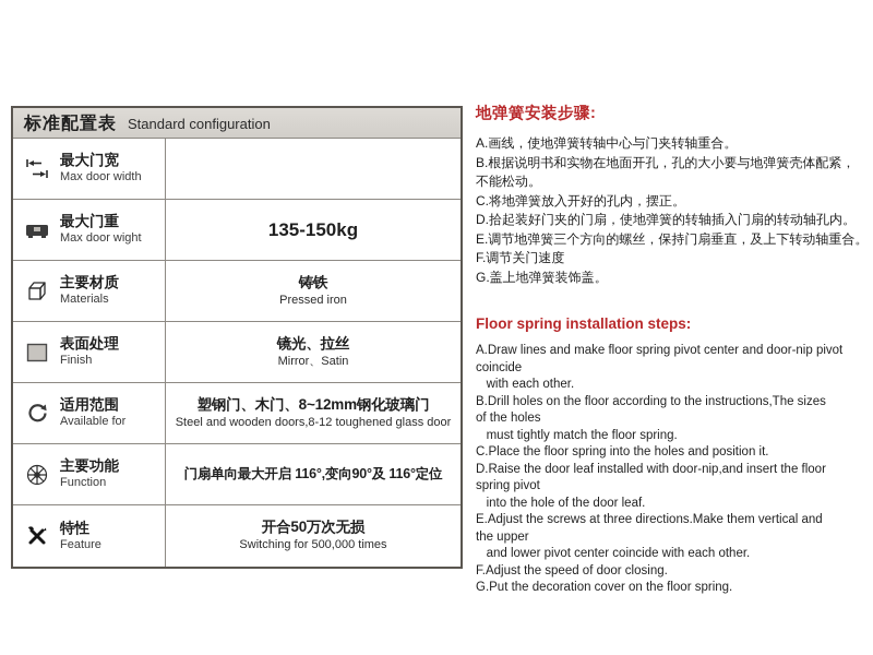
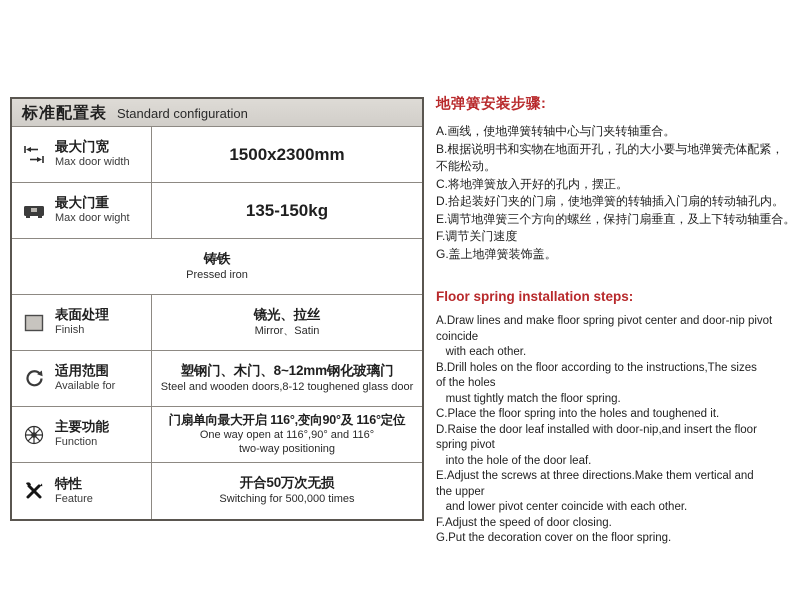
  标准配置表
  Standard configuration
  最大门宽
  Max door width
+ 1500x2300mm
  最大门重
  Max door wight
  135-150kg
- 主要材质
- Materials
  铸铁
  Pressed iron
  表面处理
  Finish
  镜光、拉丝
  Mirror、Satin
  适用范围
  Available for
  塑钢门、木门、8~12mm钢化玻璃门
  Steel and wooden doors,8-12 toughened glass door
  主要功能
  Function
  门扇单向最大开启 116°,变向90°及 116°定位
+ One way open at 116°,90° and 116°
+ two-way positioning
  特性
  Feature
  开合50万次无损
  Switching for 500,000 times
  地弹簧安装步骤:
  A.画线，使地弹簧转轴中心与门夹转轴重合。
  B.根据说明书和实物在地面开孔，孔的大小要与地弹簧壳体配紧，
  不能松动。
  C.将地弹簧放入开好的孔内，摆正。
  D.拾起装好门夹的门扇，使地弹簧的转轴插入门扇的转动轴孔内。
  E.调节地弹簧三个方向的螺丝，保持门扇垂直，及上下转动轴重合。
  F.调节关门速度
  G.盖上地弹簧装饰盖。
  Floor spring installation steps:
  A.Draw lines and make floor spring pivot center and door-nip pivot
  coincide
  with each other.
  B.Drill holes on the floor according to the instructions,The sizes
  of the holes
  must tightly match the floor spring.
- C.Place the floor spring into the holes and position it.
+ C.Place the floor spring into the holes and toughened it.
  D.Raise the door leaf installed with door-nip,and insert the floor
  spring pivot
  into the hole of the door leaf.
  E.Adjust the screws at three directions.Make them vertical and
  the upper
  and lower pivot center coincide with each other.
  F.Adjust the speed of door closing.
  G.Put the decoration cover on the floor spring.
